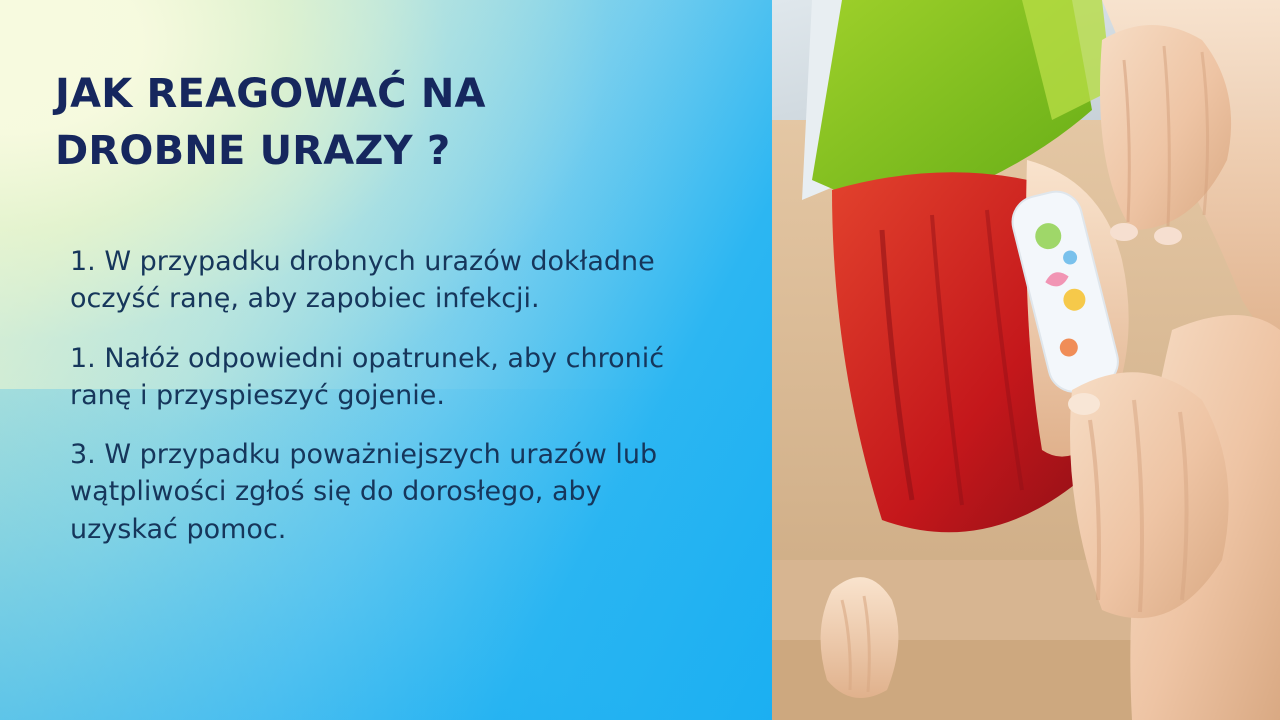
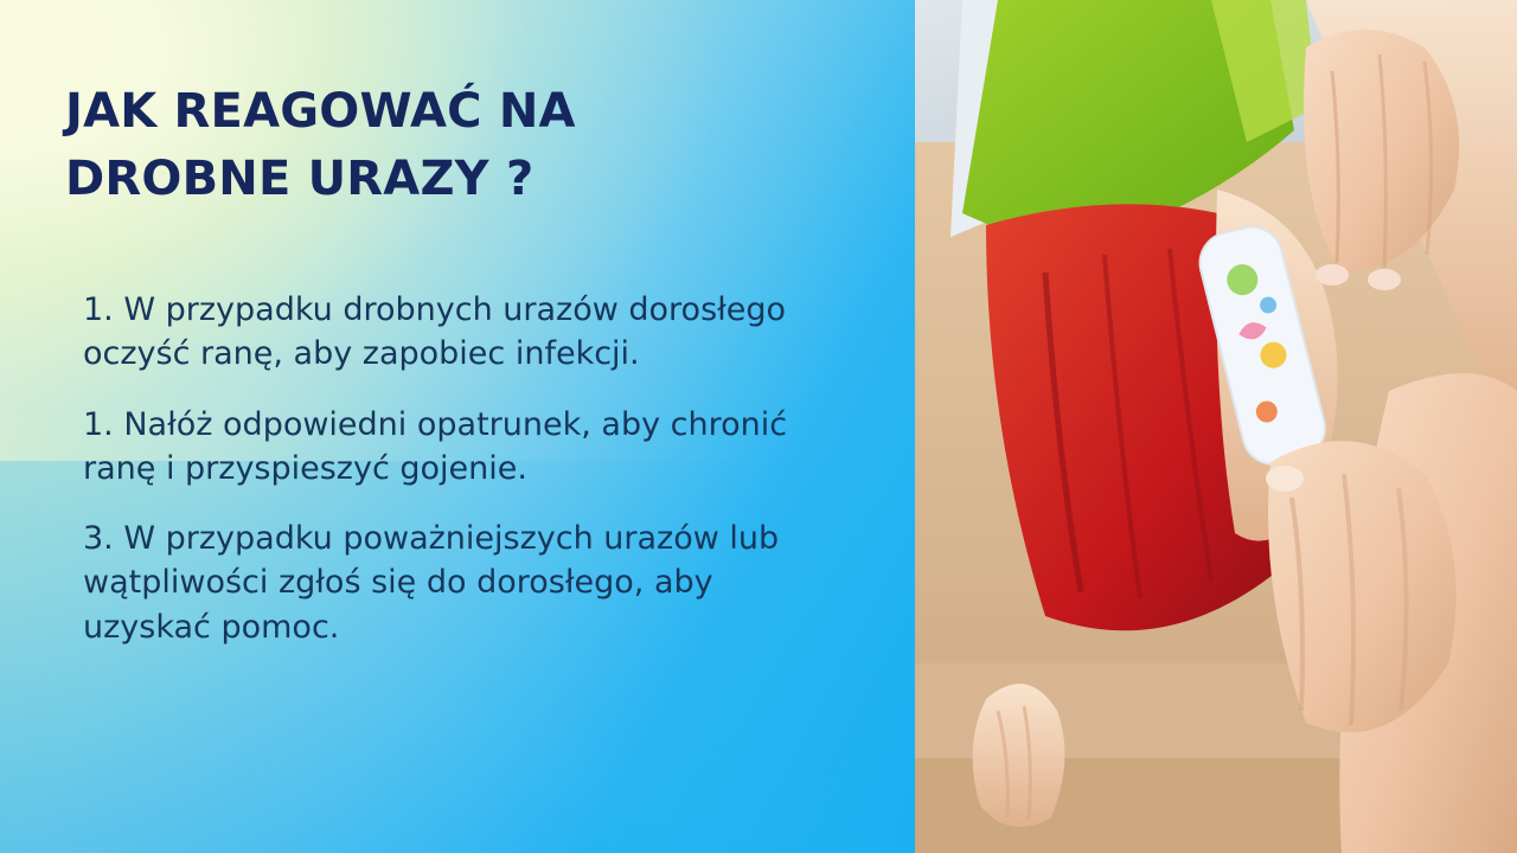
  JAK REAGOWAĆ NA
  DROBNE URAZY ?
- 1. W przypadku drobnych urazów dokładne oczyść ranę, aby zapobiec infekcji.
+ 1. W przypadku drobnych urazów dorosłego oczyść ranę, aby zapobiec infekcji.
  1. Nałóż odpowiedni opatrunek, aby chronić ranę i przyspieszyć gojenie.
  3. W przypadku poważniejszych urazów lub wątpliwości zgłoś się do dorosłego, aby uzyskać pomoc.
